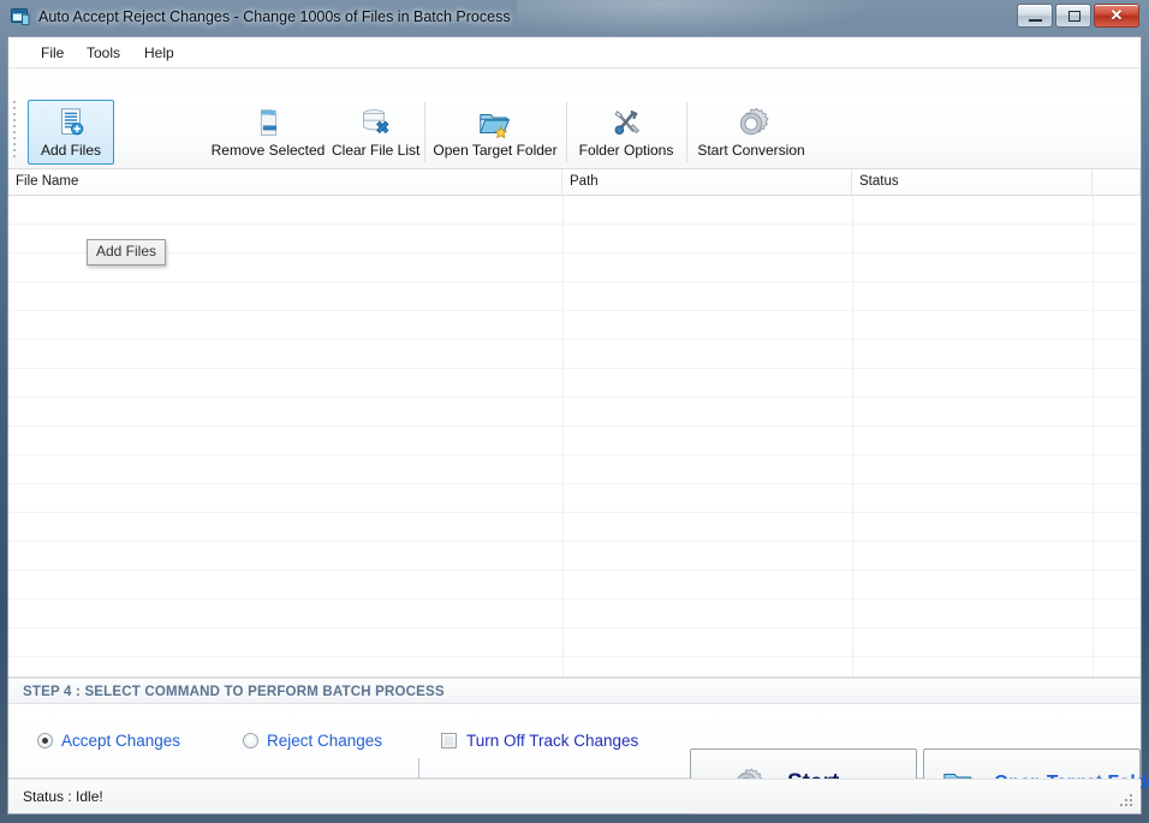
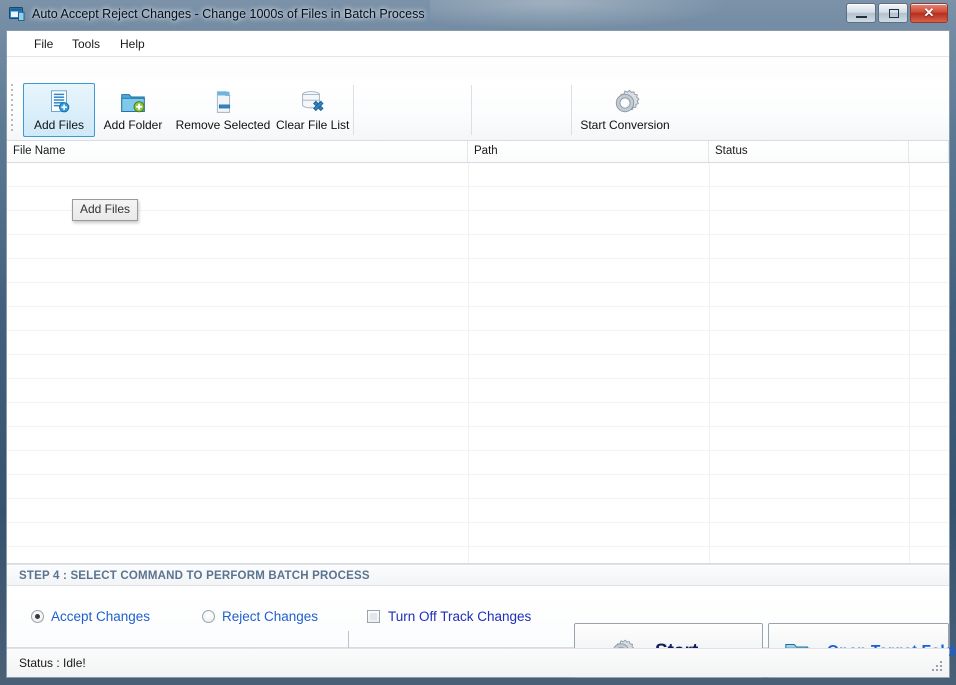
  Auto Accept Reject Changes - Change 1000s of Files in Batch Process
  ✕
  File
  Tools
  Help
  Add Files
+ Add Folder
  Remove Selected
  Clear File List
- Open Target Folder
- Folder Options
  Start Conversion
  File Name
  Path
  Status
  Add Files
  STEP 4 : SELECT COMMAND TO PERFORM BATCH PROCESS
  Accept Changes
  Reject Changes
  Turn Off Track Changes
  Status : Idle!
